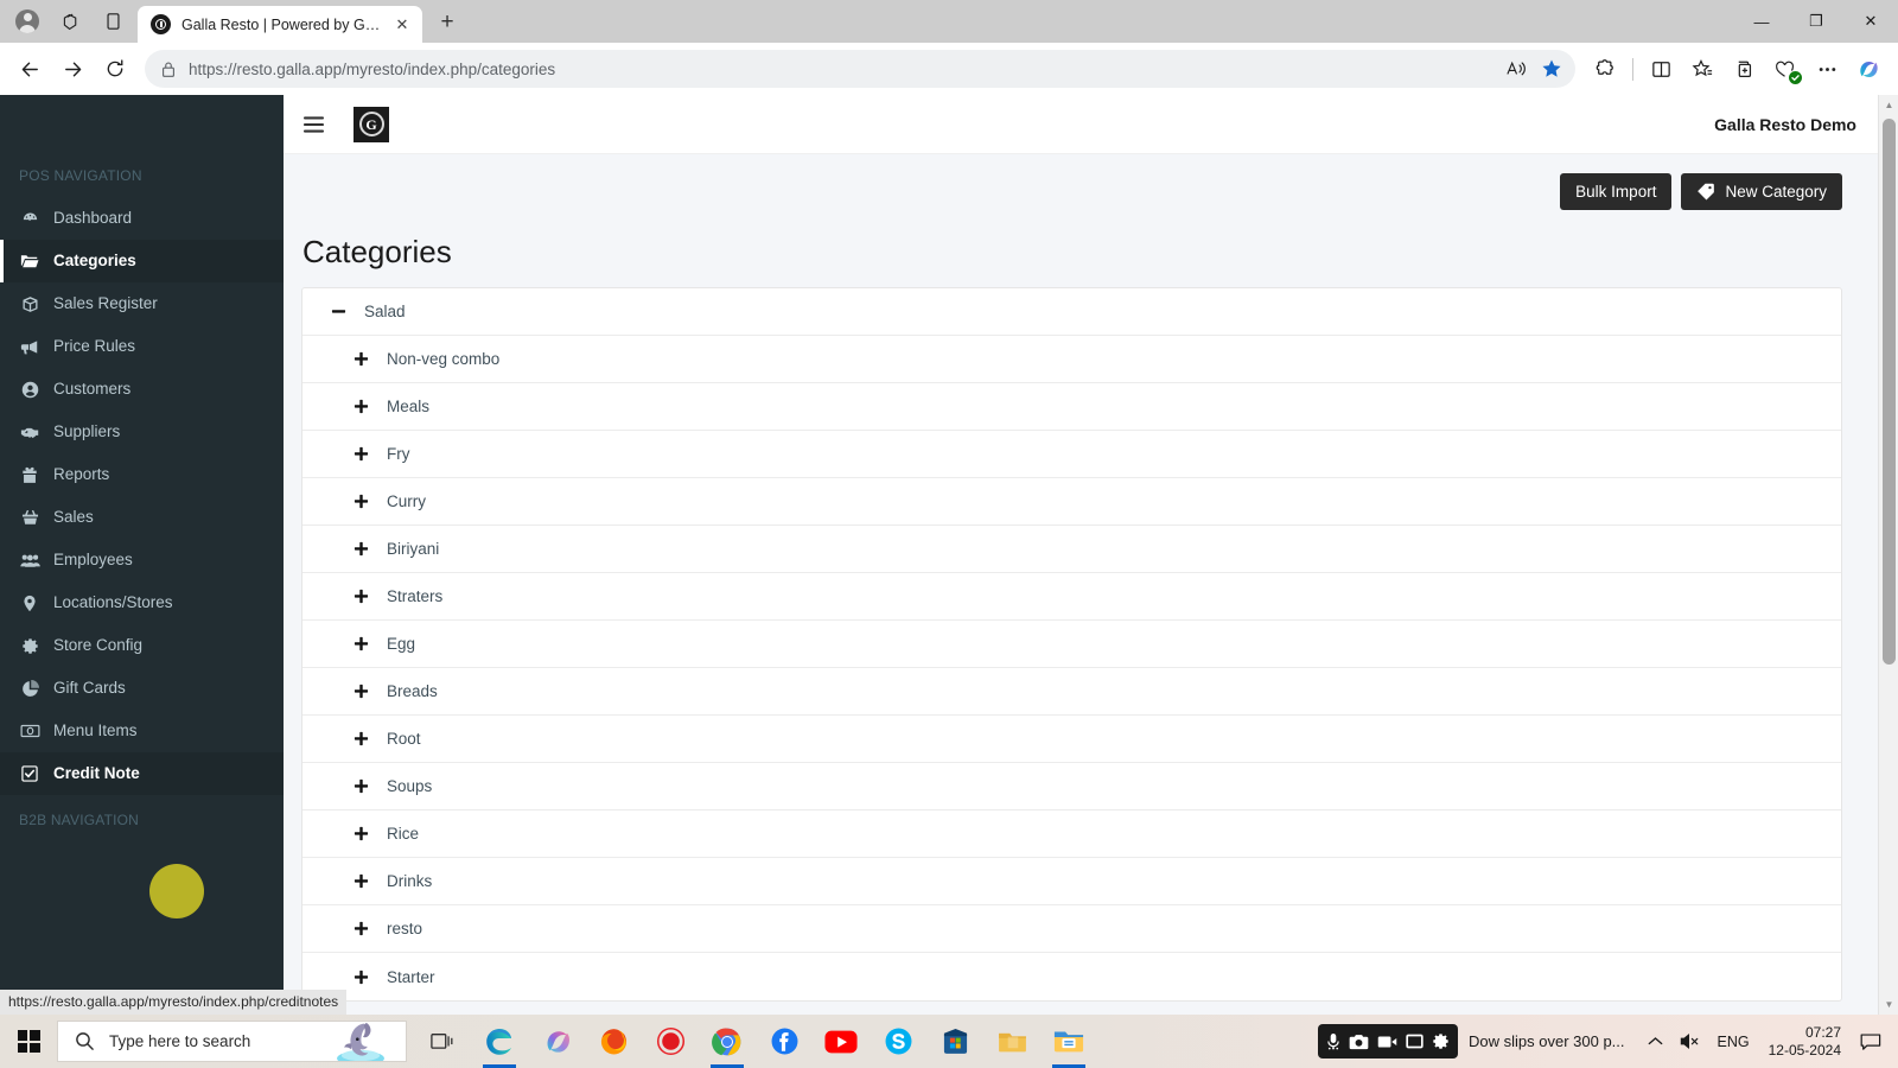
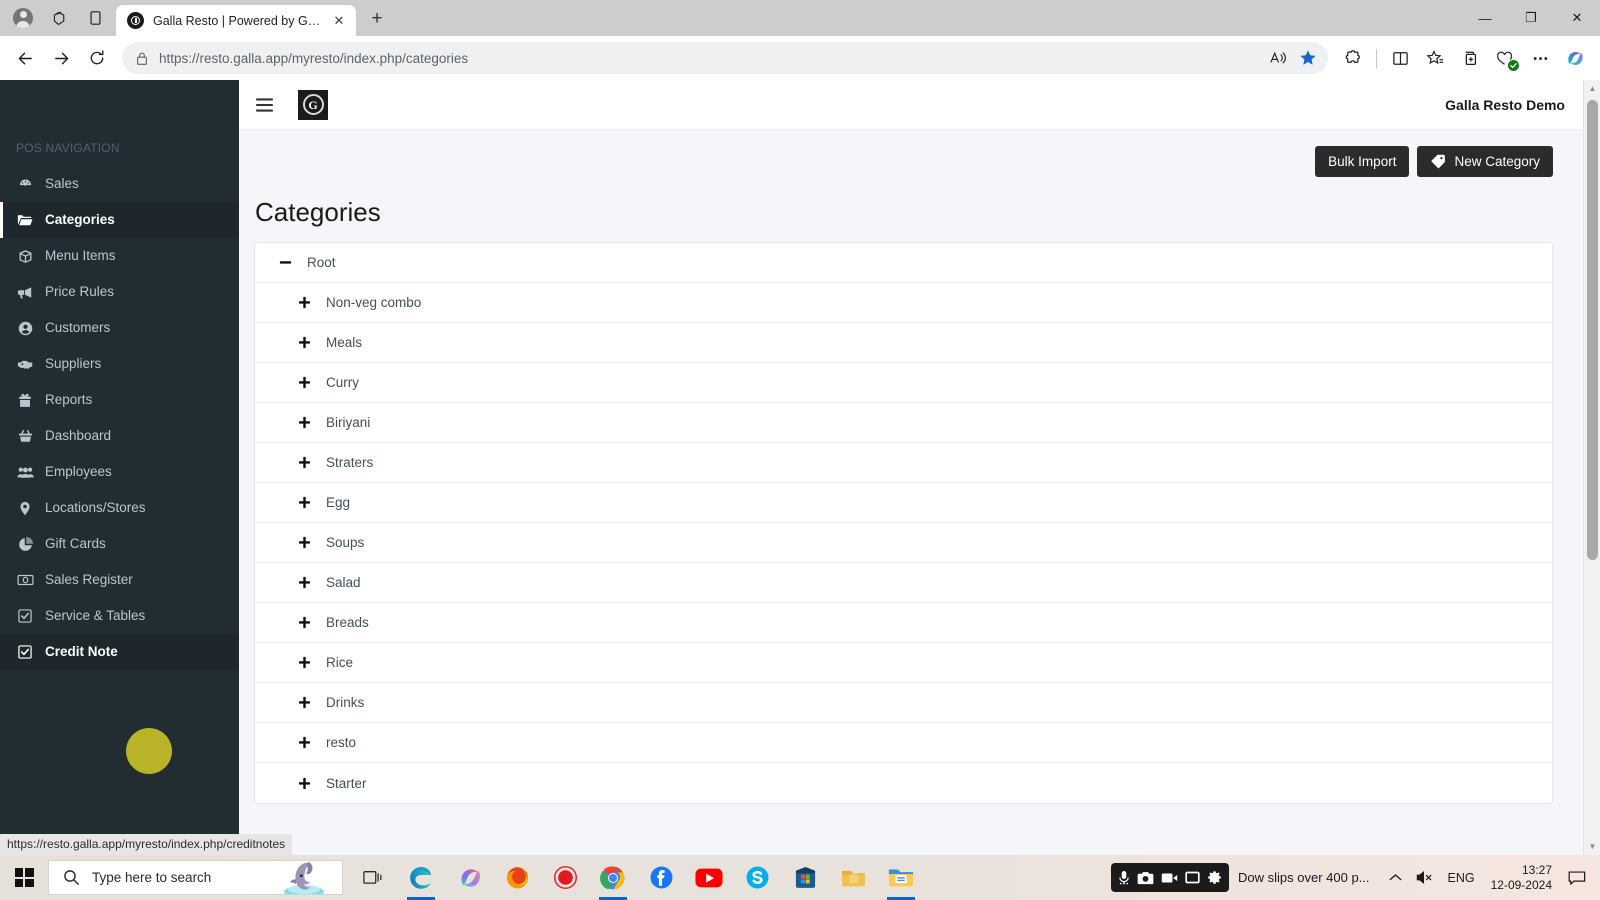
  Galla Resto | Powered by Gall
  ✕
  +
  —
  ❐
  ✕
  https://resto.galla.app/myresto/index.php/categories
  POS NAVIGATION
- Dashboard
+ Sales
  Categories
- Sales Register
+ Menu Items
  Price Rules
  Customers
  Suppliers
  Reports
- Sales
+ Dashboard
  Employees
  Locations/Stores
- Store Config
  Gift Cards
- Menu Items
+ Sales Register
+ Service & Tables
  Credit Note
- B2B NAVIGATION
  G
  Galla Resto Demo
  Bulk Import
  New Category
  Categories
- Salad
+ Root
  Non-veg combo
  Meals
- Fry
  Curry
  Biriyani
  Straters
  Egg
- Breads
+ Soups
- Root
+ Salad
- Soups
+ Breads
  Rice
  Drinks
  resto
  Starter
  ▲
  ▼
  https://resto.galla.app/myresto/index.php/creditnotes
  Type here to search
- Dow slips over 300 p...
+ Dow slips over 400 p...
  ENG
- 07:27
+ 13:27
- 12-05-2024
+ 12-09-2024
